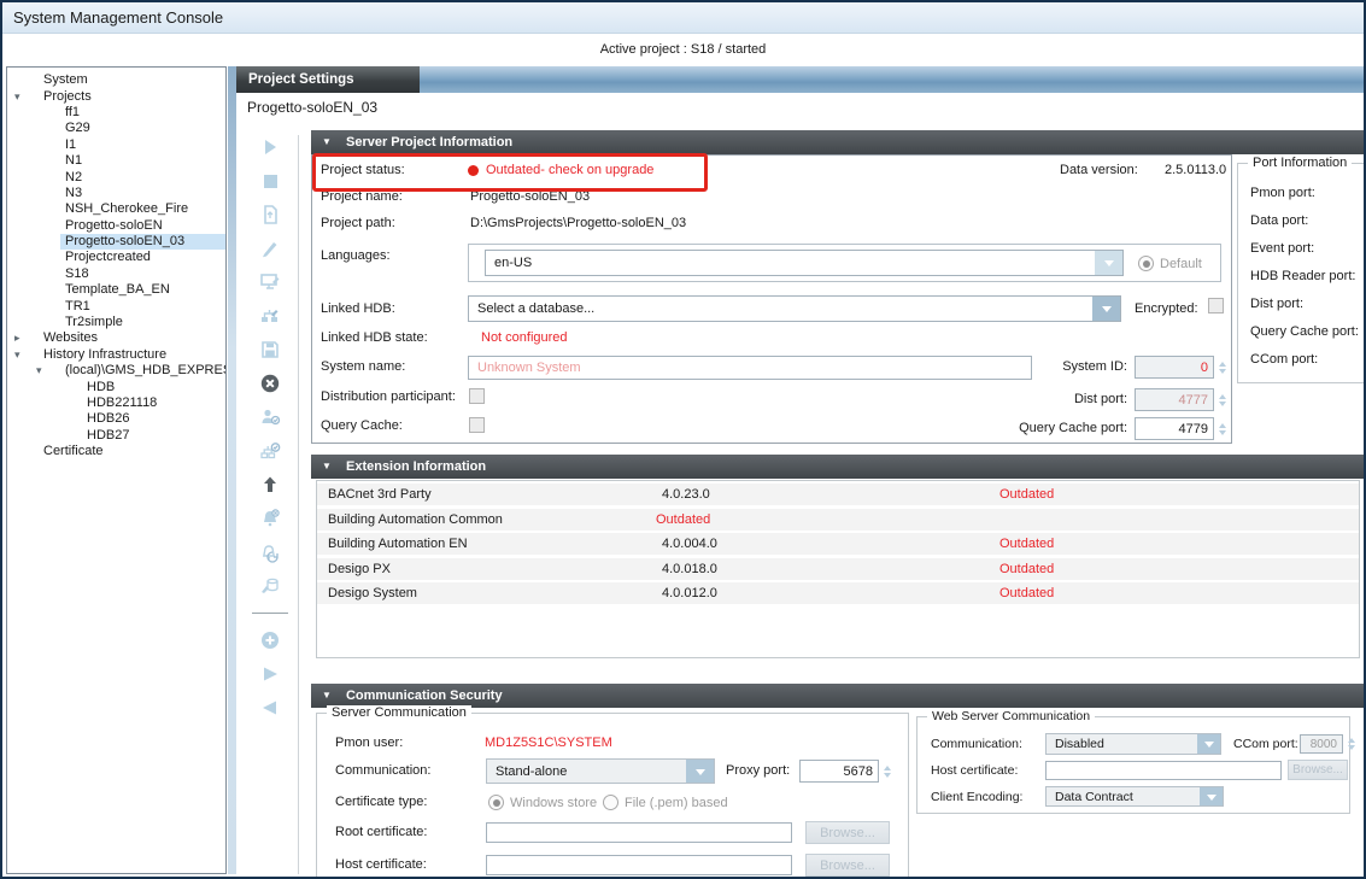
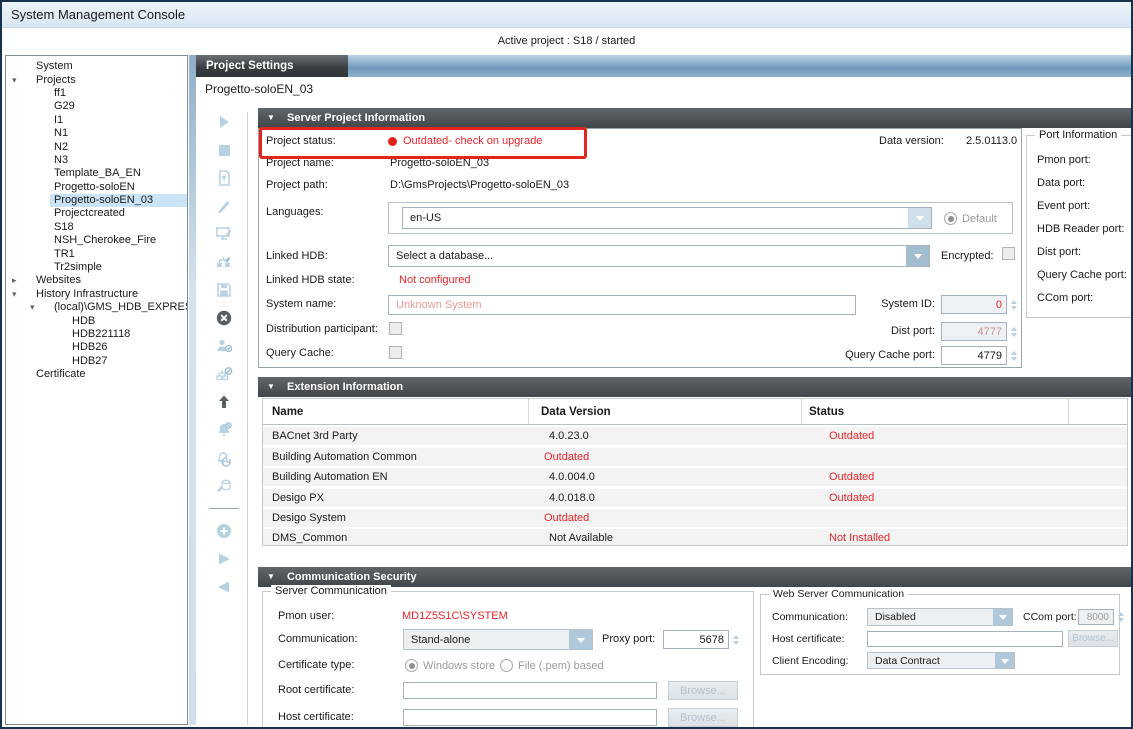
  System Management Console
  Active project : S18 / started
  System
  ▾
  Projects
  ff1
  G29
  I1
  N1
  N2
  N3
- NSH_Cherokee_Fire
+ Template_BA_EN
  Progetto-soloEN
  Progetto-soloEN_03
  Projectcreated
  S18
- Template_BA_EN
+ NSH_Cherokee_Fire
  TR1
  Tr2simple
  ▸
  Websites
  ▾
  History Infrastructure
  ▾
  (local)\GMS_HDB_EXPRE
  HDB
  HDB221118
  HDB26
  HDB27
  Certificate
  Project Settings
  Progetto-soloEN_03
  ▼ Server Project Information
  Project status:
  Outdated- check on upgrade
  Data version:
  2.5.0113.0
  Project name:
  Progetto-soloEN_03
  Project path:
  D:\GmsProjects\Progetto-soloEN_03
  Languages:
  en-US
  Default
  Linked HDB:
  Select a database...
  Encrypted:
  Linked HDB state:
  Not configured
  System name:
  Unknown System
  System ID:
  0
  Distribution participant:
  Dist port:
  4777
  Query Cache:
  Query Cache port:
  4779
  Port Information
  Pmon port:
  Data port:
  Event port:
  HDB Reader port:
  Dist port:
  Query Cache port:
  CCom port:
  ▼ Extension Information
+ Name
+ Data Version
+ Status
  BACnet 3rd Party
  4.0.23.0
  Outdated
  Building Automation Common
  Outdated
  Building Automation EN
  4.0.004.0
  Outdated
  Desigo PX
  4.0.018.0
  Outdated
  Desigo System
- 4.0.012.0
  Outdated
+ DMS_Common
+ Not Available
+ Not Installed
  ▼ Communication Security
  Server Communication
  Pmon user:
  MD1Z5S1C\SYSTEM
  Communication:
  Stand-alone
  Proxy port:
  5678
  Certificate type:
  Windows store
  File (.pem) based
  Root certificate:
  Browse...
  Host certificate:
  Browse...
  Web Server Communication
  Communication:
  Disabled
  CCom port:
  8000
  Host certificate:
  Browse...
  Client Encoding:
  Data Contract
